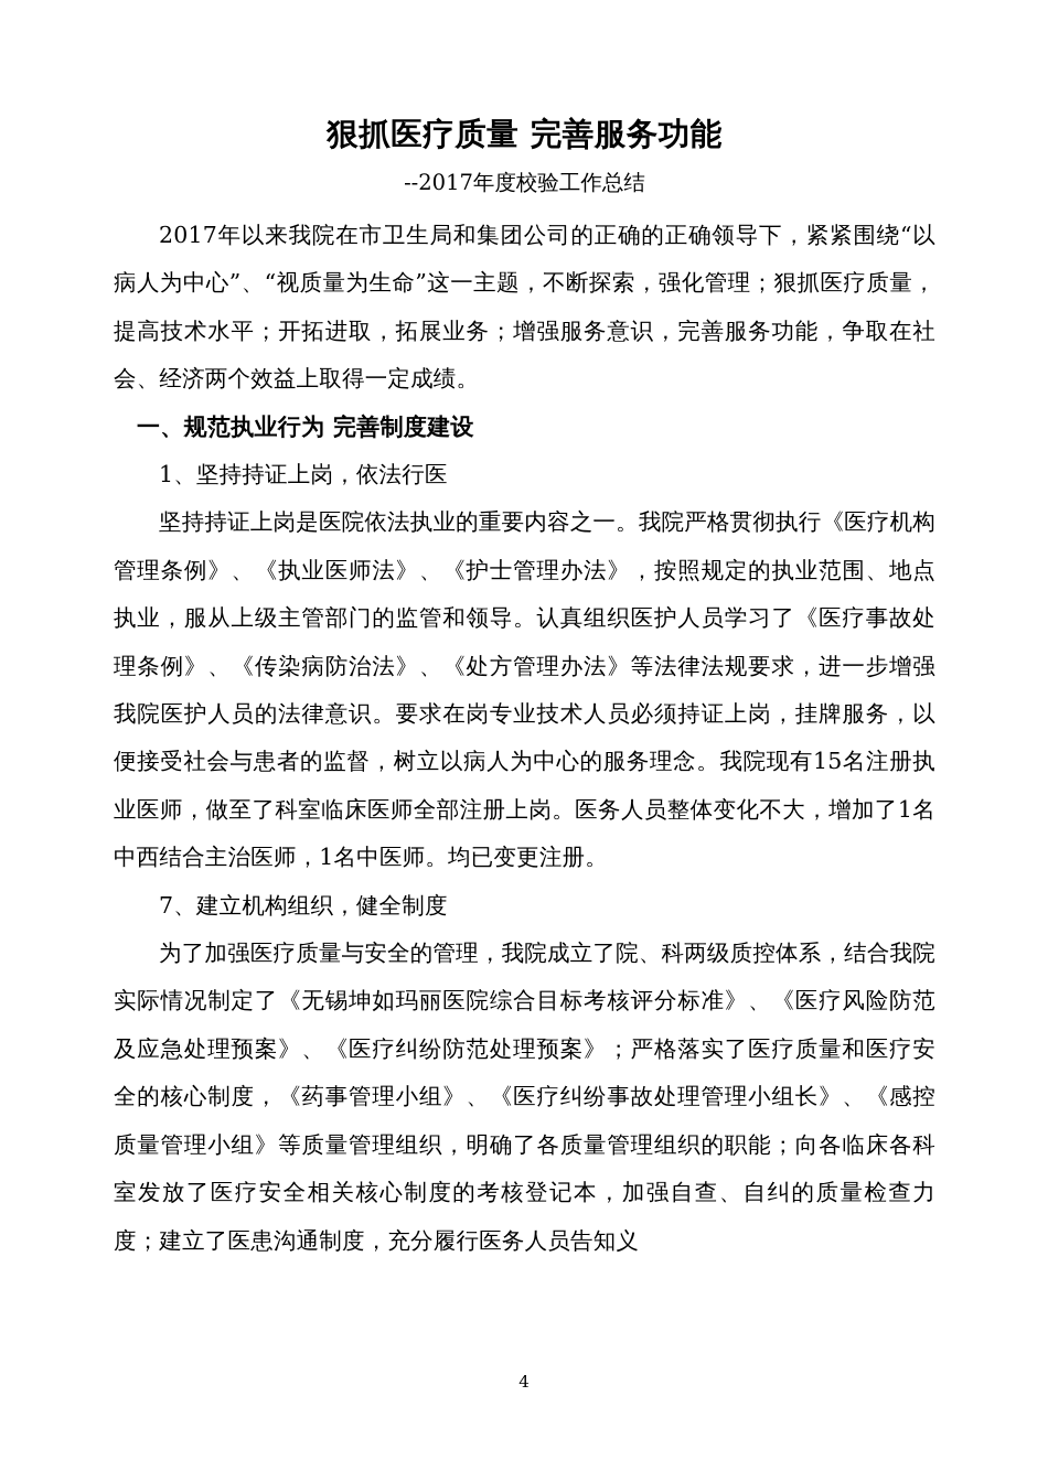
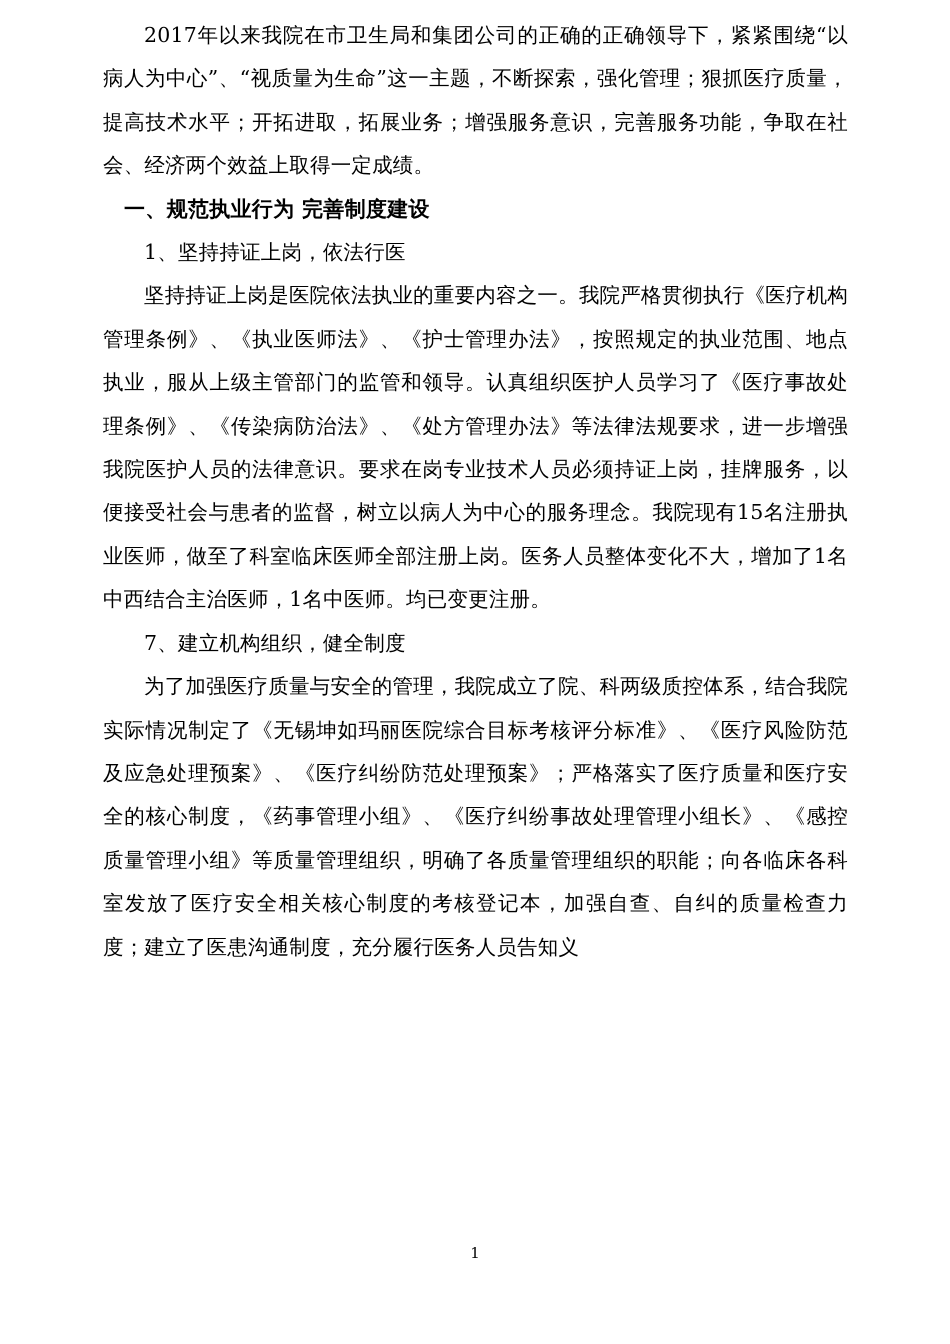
- 狠抓医疗质量 完善服务功能
- --2017年度校验工作总结
  2017年以来我院在市卫生局和集团公司的正确的正确领导下，紧紧围绕“以病人为中心”、“视质量为生命”这一主题，不断探索，强化管理；狠抓医疗质量，提高技术水平；开拓进取，拓展业务；增强服务意识，完善服务功能，争取在社会、经济两个效益上取得一定成绩。
  一、规范执业行为 完善制度建设
  1、坚持持证上岗，依法行医
  坚持持证上岗是医院依法执业的重要内容之一。我院严格贯彻执行《医疗机构管理条例》、《执业医师法》、《护士管理办法》，按照规定的执业范围、地点执业，服从上级主管部门的监管和领导。认真组织医护人员学习了《医疗事故处理条例》、《传染病防治法》、《处方管理办法》等法律法规要求，进一步增强我院医护人员的法律意识。要求在岗专业技术人员必须持证上岗，挂牌服务，以便接受社会与患者的监督，树立以病人为中心的服务理念。我院现有15名注册执业医师，做至了科室临床医师全部注册上岗。医务人员整体变化不大，增加了1名中西结合主治医师，1名中医师。均已变更注册。
  7、建立机构组织，健全制度
  为了加强医疗质量与安全的管理，我院成立了院、科两级质控体系，结合我院实际情况制定了《无锡坤如玛丽医院综合目标考核评分标准》、《医疗风险防范及应急处理预案》、《医疗纠纷防范处理预案》；严格落实了医疗质量和医疗安全的核心制度，《药事管理小组》、《医疗纠纷事故处理管理小组长》、《感控质量管理小组》等质量管理组织，明确了各质量管理组织的职能；向各临床各科室发放了医疗安全相关核心制度的考核登记本，加强自查、自纠的质量检查力度；建立了医患沟通制度，充分履行医务人员告知义
- 4
+ 1
